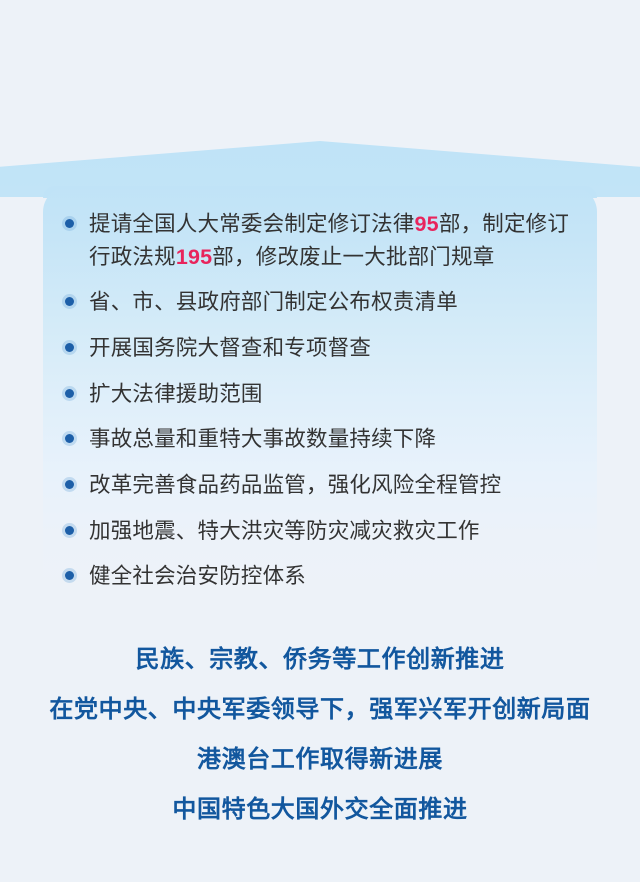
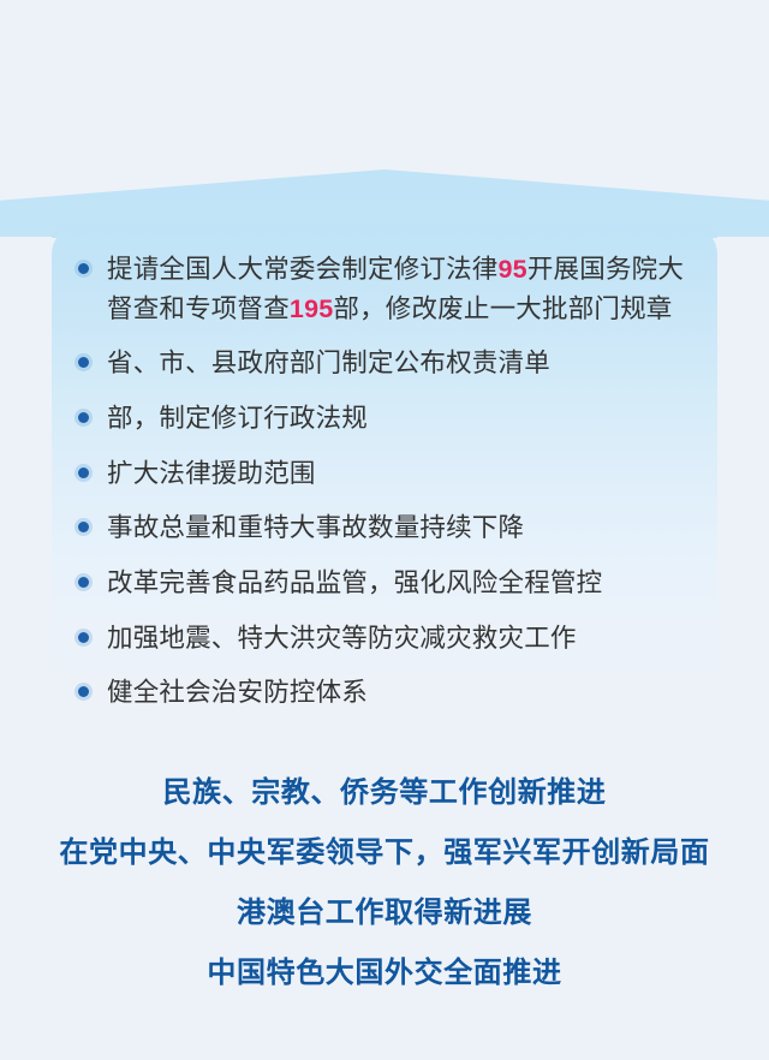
- 提请全国人大常委会制定修订法律95部，制定修订行政法规195部，修改废止一大批部门规章
+ 提请全国人大常委会制定修订法律95开展国务院大督查和专项督查195部，修改废止一大批部门规章
  省、市、县政府部门制定公布权责清单
- 开展国务院大督查和专项督查
+ 部，制定修订行政法规
  扩大法律援助范围
  事故总量和重特大事故数量持续下降
  改革完善食品药品监管，强化风险全程管控
  加强地震、特大洪灾等防灾减灾救灾工作
  健全社会治安防控体系
  民族、宗教、侨务等工作创新推进
  在党中央、中央军委领导下，强军兴军开创新局面
  港澳台工作取得新进展
  中国特色大国外交全面推进
